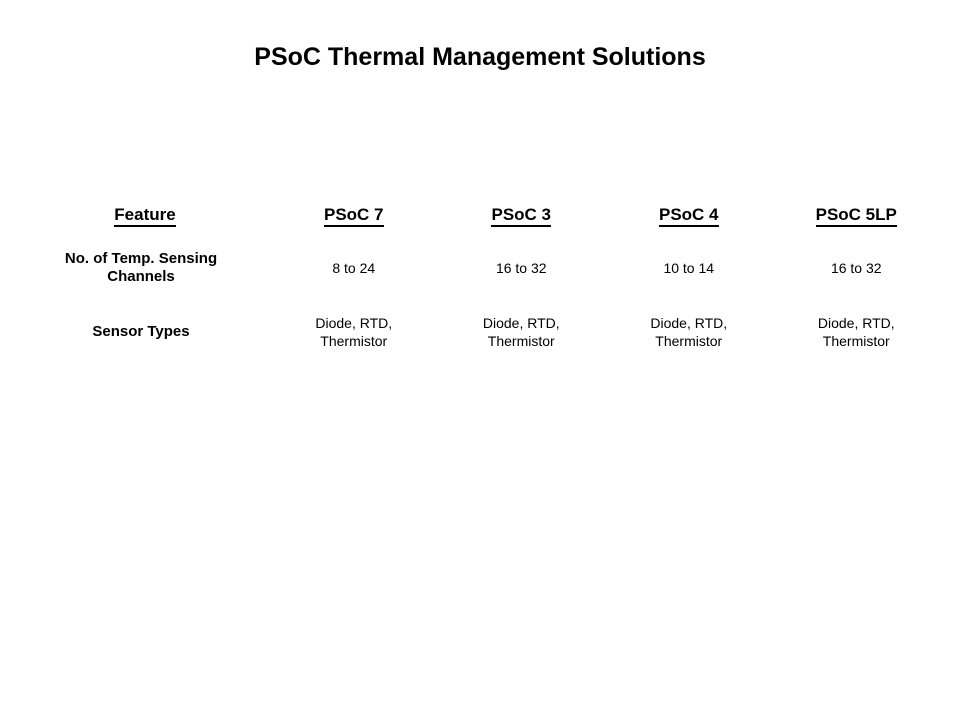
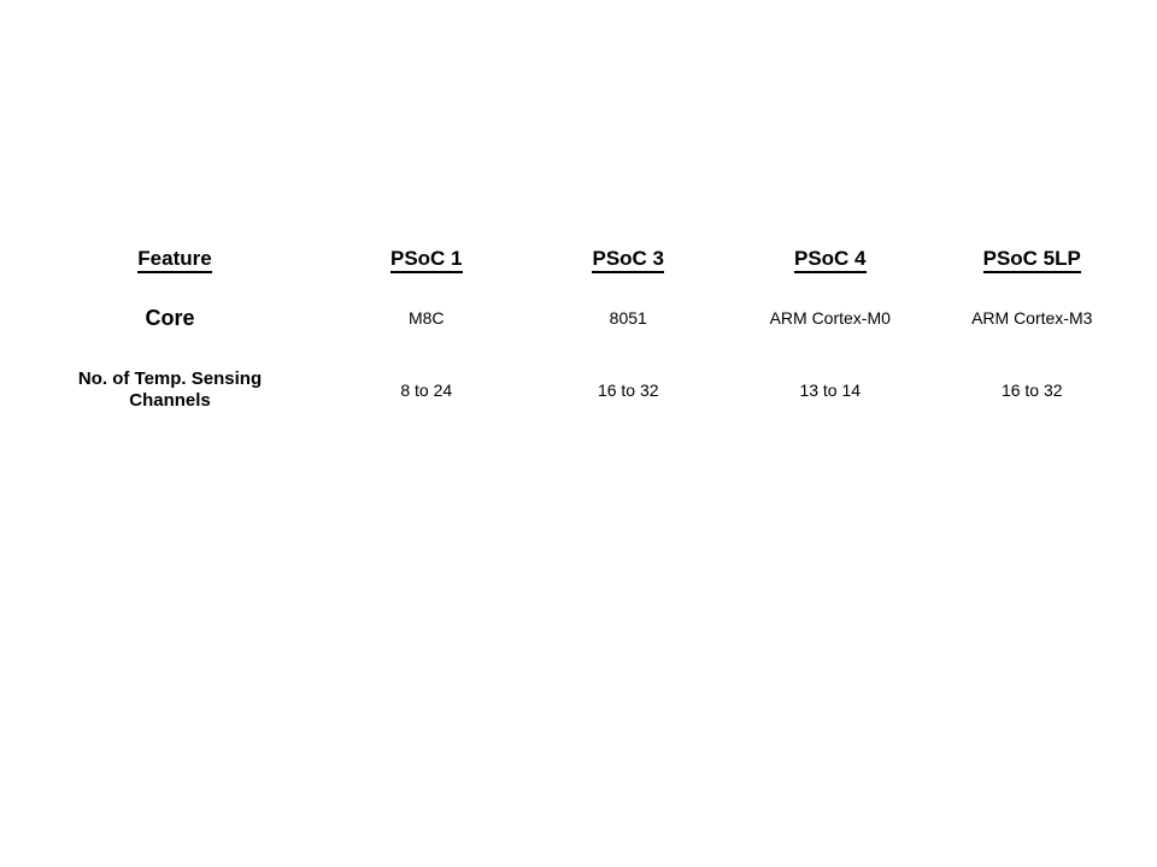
- PSoC Thermal Management Solutions
- Feature	PSoC 7	PSoC 3	PSoC 4	PSoC 5LP
+ Feature	PSoC 1	PSoC 3	PSoC 4	PSoC 5LP
+ Core	M8C	8051	ARM Cortex-M0	ARM Cortex-M3
- No. of Temp. Sensing Channels	8 to 24	16 to 32	10 to 14	16 to 32
+ No. of Temp. Sensing Channels	8 to 24	16 to 32	13 to 14	16 to 32
- Sensor Types	Diode, RTD, Thermistor	Diode, RTD, Thermistor	Diode, RTD, Thermistor	Diode, RTD, Thermistor
